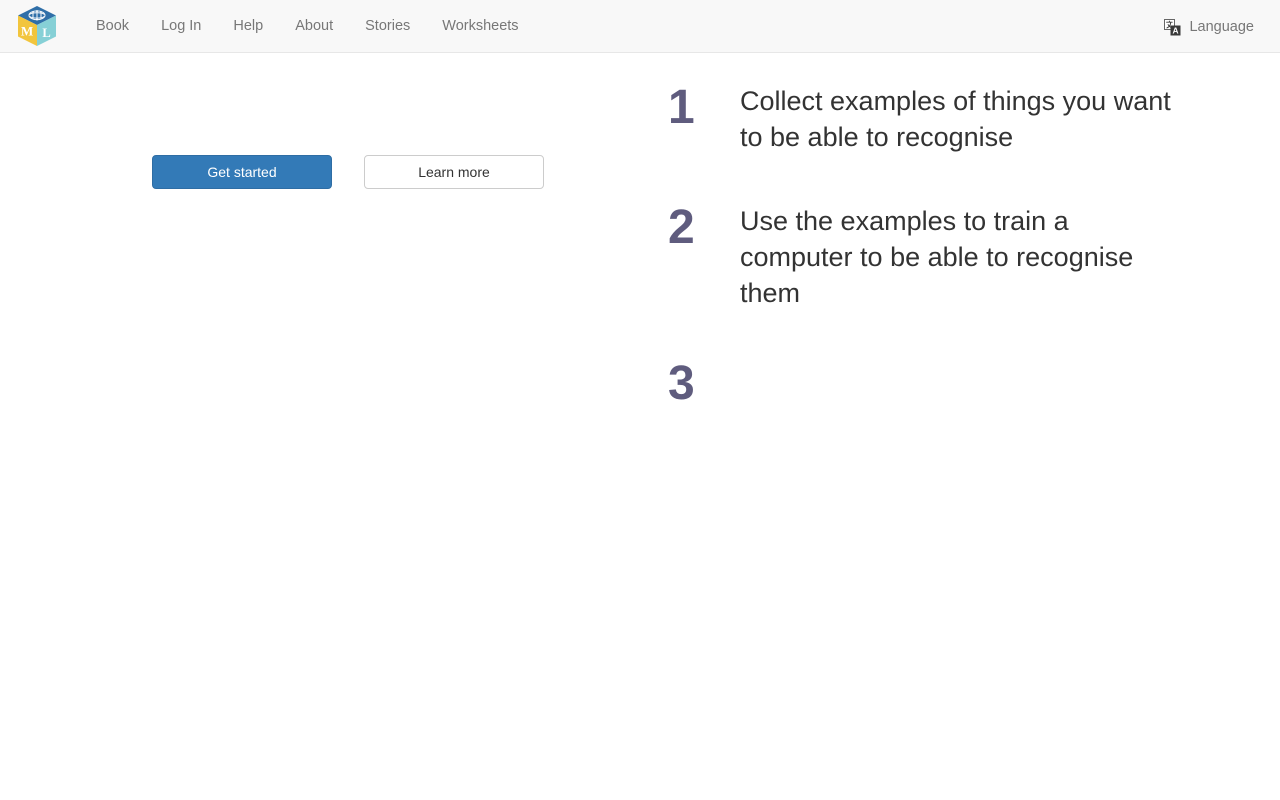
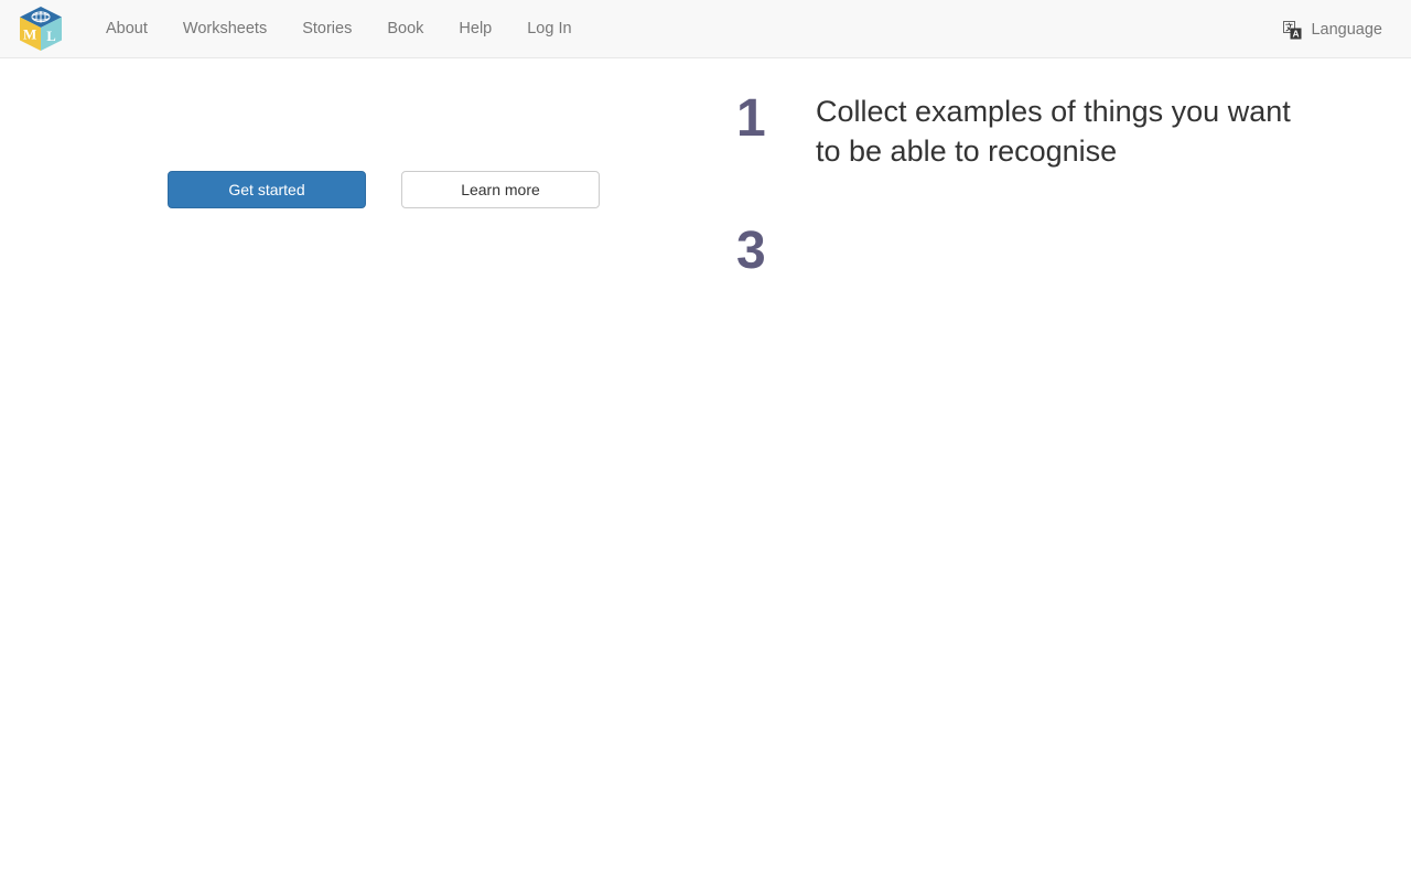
  M
  L
- Book
+ About
- Log In
+ Worksheets
- Help
+ Stories
- About
+ Book
- Stories
+ Help
- Worksheets
+ Log In
  A
  Language
  Get started
  Learn more
  1
  Collect examples of things you want to be able to recognise
- 2
- Use the examples to train a computer to be able to recognise them
  3
